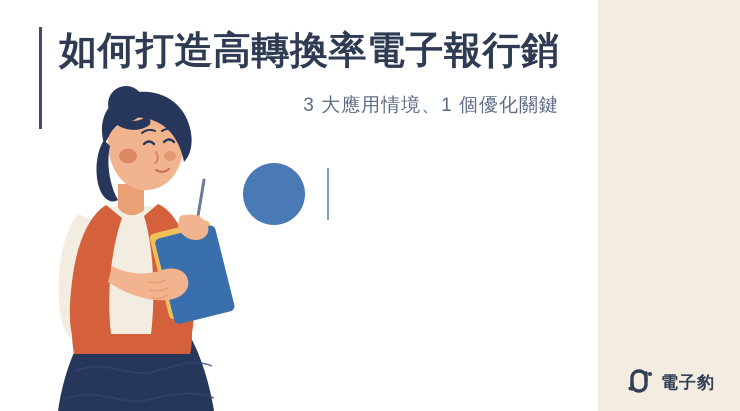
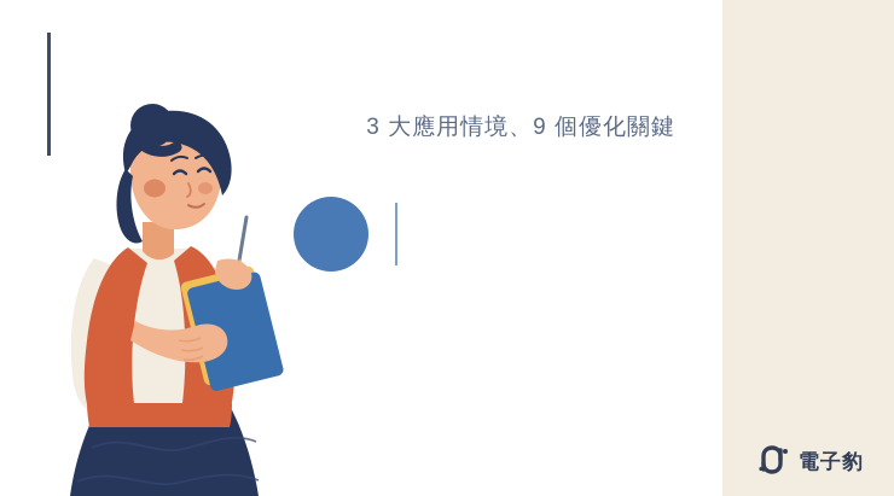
- 如何打造高轉換率電子報行銷
- 3 大應用情境、1 個優化關鍵
+ 3 大應用情境、9 個優化關鍵
  電子豹
